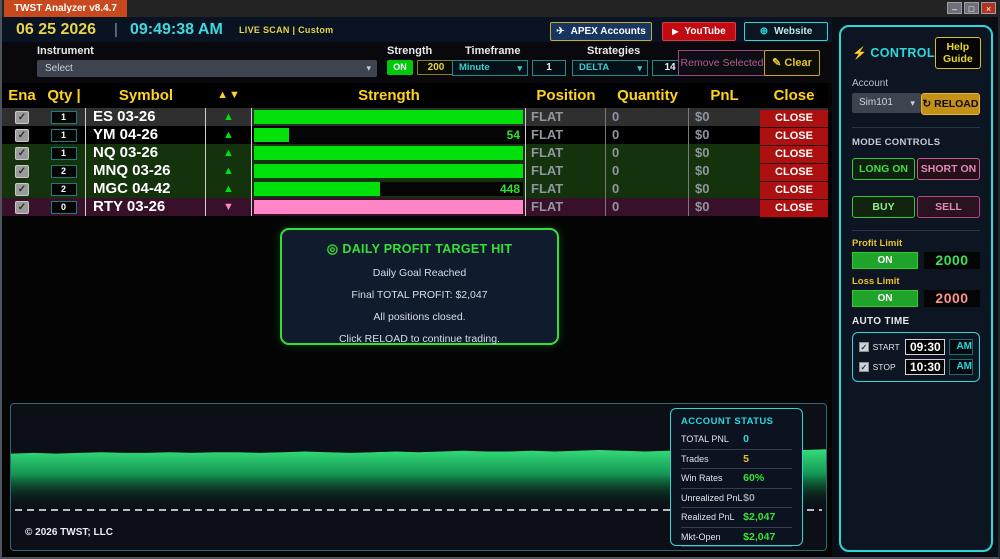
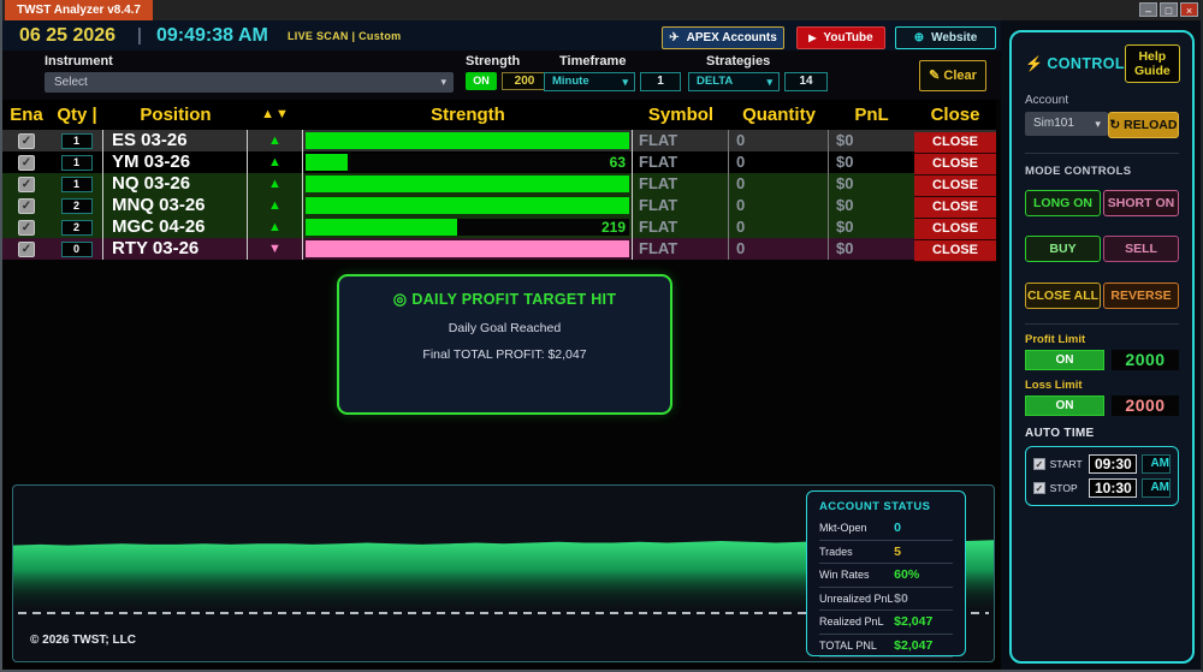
  TWST Analyzer v8.4.7
  –
  □
  ×
  06 25 2026
  |
  09:49:38 AM
  LIVE SCAN | Custom
  ✈
  APEX Accounts
  ▶
  YouTube
  ⊕
  Website
  Instrument
  Select
  ▾
  Strength
  ON
  200
  Timeframe
  Minute
  ▾
  1
  Strategies
  DELTA
  ▾
  14
- Remove Selected
  ✎ Clear
  Ena
  Qty |
- Symbol
+ Position
  ▲▼
  Strength
- Position
+ Symbol
  Quantity
  PnL
  Close
  ✓
  1
  ES 03-26
  ▲
  FLAT
  0
  $0
  CLOSE
  ✓
  1
- YM 04-26
+ YM 03-26
  ▲
- 54
+ 63
  FLAT
  0
  $0
  CLOSE
  ✓
  1
  NQ 03-26
  ▲
  FLAT
  0
  $0
  CLOSE
  ✓
  2
  MNQ 03-26
  ▲
  FLAT
  0
  $0
  CLOSE
  ✓
  2
- MGC 04-42
+ MGC 04-26
  ▲
- 448
+ 219
  FLAT
  0
  $0
  CLOSE
  ✓
  0
  RTY 03-26
  ▼
  FLAT
  0
  $0
  CLOSE
  ◎ DAILY PROFIT TARGET HIT
  Daily Goal Reached
  Final TOTAL PROFIT: $2,047
- All positions closed.
- Click RELOAD to continue trading.
  © 2026 TWST; LLC
  ACCOUNT STATUS
- TOTAL PNL
+ Mkt-Open
  0
  Trades
  5
  Win Rates
  60%
  Unrealized PnL
  $0
  Realized PnL
  $2,047
- Mkt-Open
+ TOTAL PNL
  $2,047
  ⚡ CONTROL
  Help Guide
  Account
  Sim101
  ▾
  ↻ RELOAD
  MODE CONTROLS
  LONG ON
  SHORT ON
  BUY
  SELL
+ CLOSE ALL
+ REVERSE
  Profit Limit
  ON
  2000
  Loss Limit
  ON
  2000
  AUTO TIME
  ✓
  START
  09:30
  AM
  ✓
  STOP
  10:30
  AM
